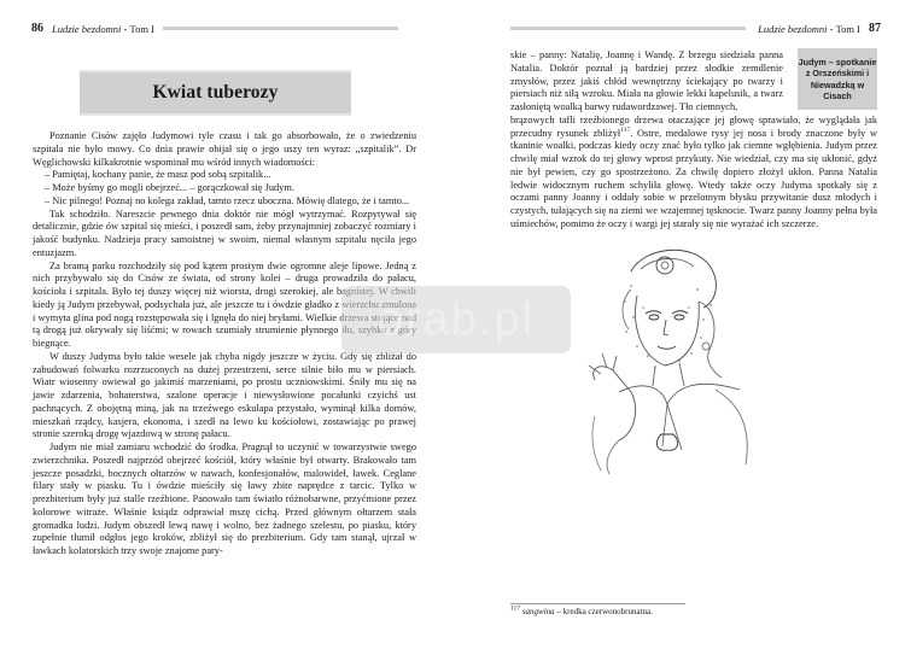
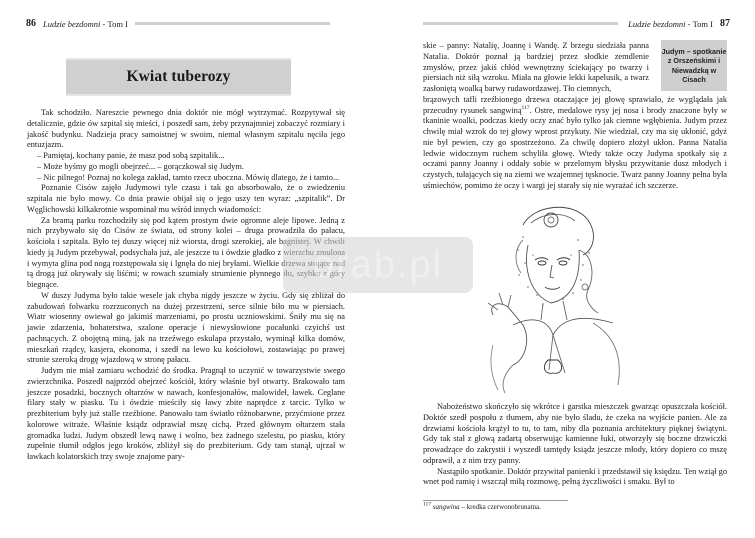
  86
  Ludzie bezdomni
  -
  Tom I
  Kwiat tuberozy
- Poznanie Cisów zajęło Judymowi tyle czasu i tak go absorbowało, że o zwiedzeniu szpitala nie było mowy. Co dnia prawie obijał się o jego uszy ten wyraz: „szpitalik”. Dr Węglichowski kilkakrotnie wspominał mu wśród innych wiadomości:
+ Tak schodziło. Nareszcie pewnego dnia doktór nie mógł wytrzymać. Rozpytywał się detalicznie, gdzie ów szpital się mieści, i poszedł sam, żeby przynajmniej zobaczyć rozmiary i jakość budynku. Nadzieja pracy samoistnej w swoim, niemal własnym szpitalu nęciła jego entuzjazm.
  – Pamiętaj, kochany panie, że masz pod sobą szpitalik...
  – Może byśmy go mogli obejrzeć... – gorączkował się Judym.
  – Nic pilnego! Poznaj no kolega zakład, tamto rzecz uboczna. Mówię dlatego, że i tamto...
- Tak schodziło. Nareszcie pewnego dnia doktór nie mógł wytrzymać. Rozpytywał się detalicznie, gdzie ów szpital się mieści, i poszedł sam, żeby przynajmniej zobaczyć rozmiary i jakość budynku. Nadzieja pracy samoistnej w swoim, niemal własnym szpitalu nęciła jego entuzjazm.
+ Poznanie Cisów zajęło Judymowi tyle czasu i tak go absorbowało, że o zwiedzeniu szpitala nie było mowy. Co dnia prawie obijał się o jego uszy ten wyraz: „szpitalik”. Dr Węglichowski kilkakrotnie wspominał mu wśród innych wiadomości:
  Za bramą parku rozchodziły się pod kątem prostym dwie ogromne aleje lipowe. Jedną z nich przybywało się do Cisów ze świata, od strony kolei – druga prowadziła do pałacu, kościoła i szpitala. Było tej duszy więcej niż wiorsta, drogi szerokiej, ale bagnistej. W chwili kiedy ją Judym przebywał, podsychała już, ale jeszcze tu i ówdzie gładko z wierzchu zmulona i wymyta glina pod nogą rozstępowała się i lgnęła do niej bryłami. Wielkie drzewa stojące nad tą drogą już okrywały się liśćmi; w rowach szumiały strumienie płynnego iłu, szybko z góry biegnące.
  W duszy Judyma było takie wesele jak chyba nigdy jeszcze w życiu. Gdy się zbliżał do zabudowań folwarku rozrzuconych na dużej przestrzeni, serce silnie biło mu w piersiach. Wiatr wiosenny owiewał go jakimiś marzeniami, po prostu uczniowskimi. Śniły mu się na jawie zdarzenia, bohaterstwa, szalone operacje i niewysłowione pocałunki czyichś ust pachnących. Z obojętną miną, jak na trzeźwego eskulapa przystało, wyminął kilka domów, mieszkań rządcy, kasjera, ekonoma, i szedł na lewo ku kościołowi, zostawiając po prawej stronie szeroką drogę wjazdową w stronę pałacu.
  Judym nie miał zamiaru wchodzić do środka. Pragnął to uczynić w towarzystwie swego zwierzchnika. Poszedł najprzód obejrzeć kościół, który właśnie był otwarty. Brakowało tam jeszcze posadzki, bocznych ołtarzów w nawach, konfesjonałów, malowideł, ławek. Ceglane filary stały w piasku. Tu i ówdzie mieściły się ławy zbite naprędce z tarcic. Tylko w prezbiterium były już stalle rzeźbione. Panowało tam światło różnobarwne, przyćmione przez kolorowe witraże. Właśnie ksiądz odprawiał mszę cichą. Przed głównym ołtarzem stała gromadka ludzi. Judym obszedł lewą nawę i wolno, bez żadnego szelestu, po piasku, który zupełnie tłumił odgłos jego kroków, zbliżył się do prezbiterium. Gdy tam stanął, ujrzał w ławkach kolatorskich trzy swoje znajome pary-
  Ludzie bezdomni
  -
  Tom I
  87
  Judym – spotkanie z Orszeńskimi i Niewadzką w Cisach
  skie – panny: Natalię, Joannę i Wandę. Z brzegu siedziała panna Natalia. Doktór poznał ją bardziej przez słodkie zemdlenie zmysłów, przez jakiś chłód wewnętrzny ściekający po twarzy i piersiach niż siłą wzroku. Miała na głowie lekki kapelusik, a twarz zasłoniętą woalką barwy rudawordzawej. Tło ciemnych,
- brązowych tafli rzeźbionego drzewa otaczające jej głowę sprawiało, że wyglądała jak przecudny rysunek zbliżył . Ostre, medalowe rysy jej nosa i brody znaczone były w tkaninie woalki, podczas kiedy oczy znać było tylko jak ciemne wgłębienia. Judym przez chwilę miał wzrok do tej głowy wprost przykuty. Nie wiedział, czy ma się ukłonić, gdyż nie był pewien, czy go spostrzeżono. Za chwilę dopiero złożył ukłon. Panna Natalia ledwie widocznym ruchem schyliła głowę. Wtedy także oczy Judyma spotkały się z oczami panny Joanny i oddały sobie w przelotnym błysku przywitanie dusz młodych i czystych, tułających się na ziemi we wzajemnej tęsknocie. Twarz panny Joanny pełna była uśmiechów, pomimo że oczy i wargi jej starały się nie wyrażać ich szczerze.
+ brązowych tafli rzeźbionego drzewa otaczające jej głowę sprawiało, że wyglądała jak przecudny rysunek sangwiną . Ostre, medalowe rysy jej nosa i brody znaczone były w tkaninie woalki, podczas kiedy oczy znać było tylko jak ciemne wgłębienia. Judym przez chwilę miał wzrok do tej głowy wprost przykuty. Nie wiedział, czy ma się ukłonić, gdyż nie był pewien, czy go spostrzeżono. Za chwilę dopiero złożył ukłon. Panna Natalia ledwie widocznym ruchem schyliła głowę. Wtedy także oczy Judyma spotkały się z oczami panny Joanny i oddały sobie w przelotnym błysku przywitanie dusz młodych i czystych, tułających się na ziemi we wzajemnej tęsknocie. Twarz panny Joanny pełna była uśmiechów, pomimo że oczy i wargi jej starały się nie wyrażać ich szczerze.
+ Nabożeństwo skończyło się wkrótce i garstka mieszczek gwarząc opuszczała kościół. Doktór szedł pospołu z tłumem, aby nie było śladu, że czeka na wyjście panien. Ale za drzwiami kościoła krążył to tu, to tam, niby dla poznania architektury pięknej świątyni. Gdy tak stał z głową zadartą obserwując kamienne łuki, otworzyły się boczne drzwiczki prowadzące do zakrystii i wyszedł tamtędy ksiądz jeszcze młody, który dopiero co mszę odprawił, a z nim trzy panny.
+ Nastąpiło spotkanie. Doktór przywitał panienki i przedstawił się księdzu. Ten wziął go wnet pod ramię i wszczął miłą rozmowę, pełną życzliwości i smaku. Był to
  sangwina – kredka czerwonobrunatna.
  orab.pl
